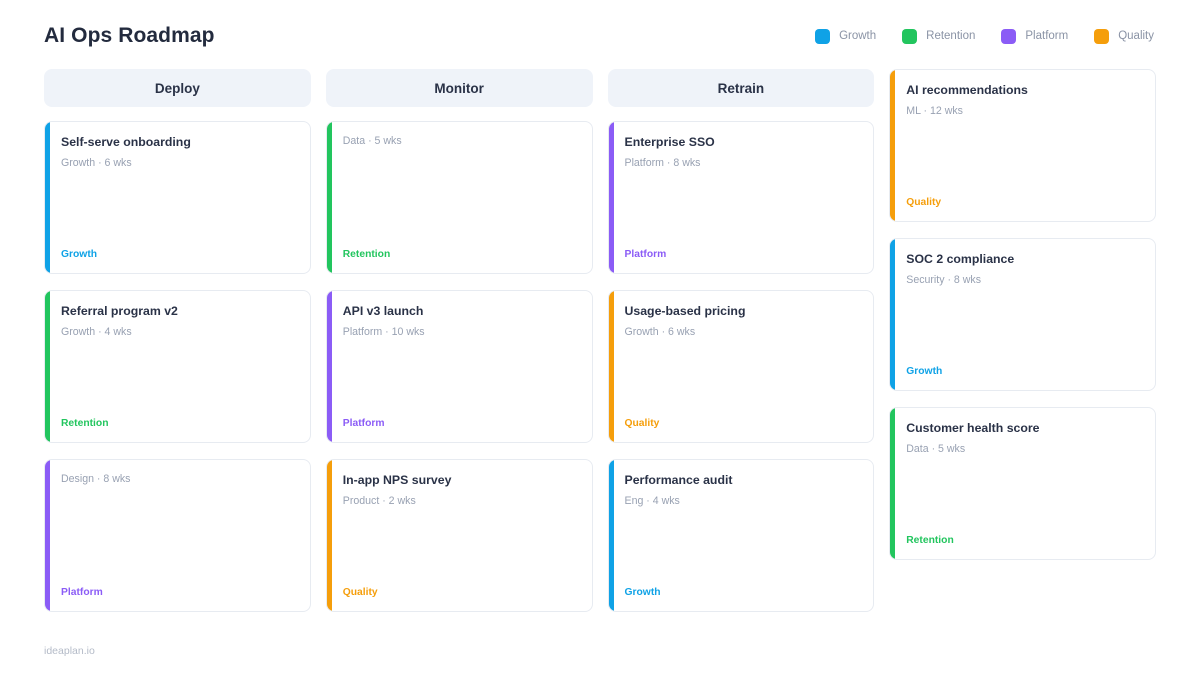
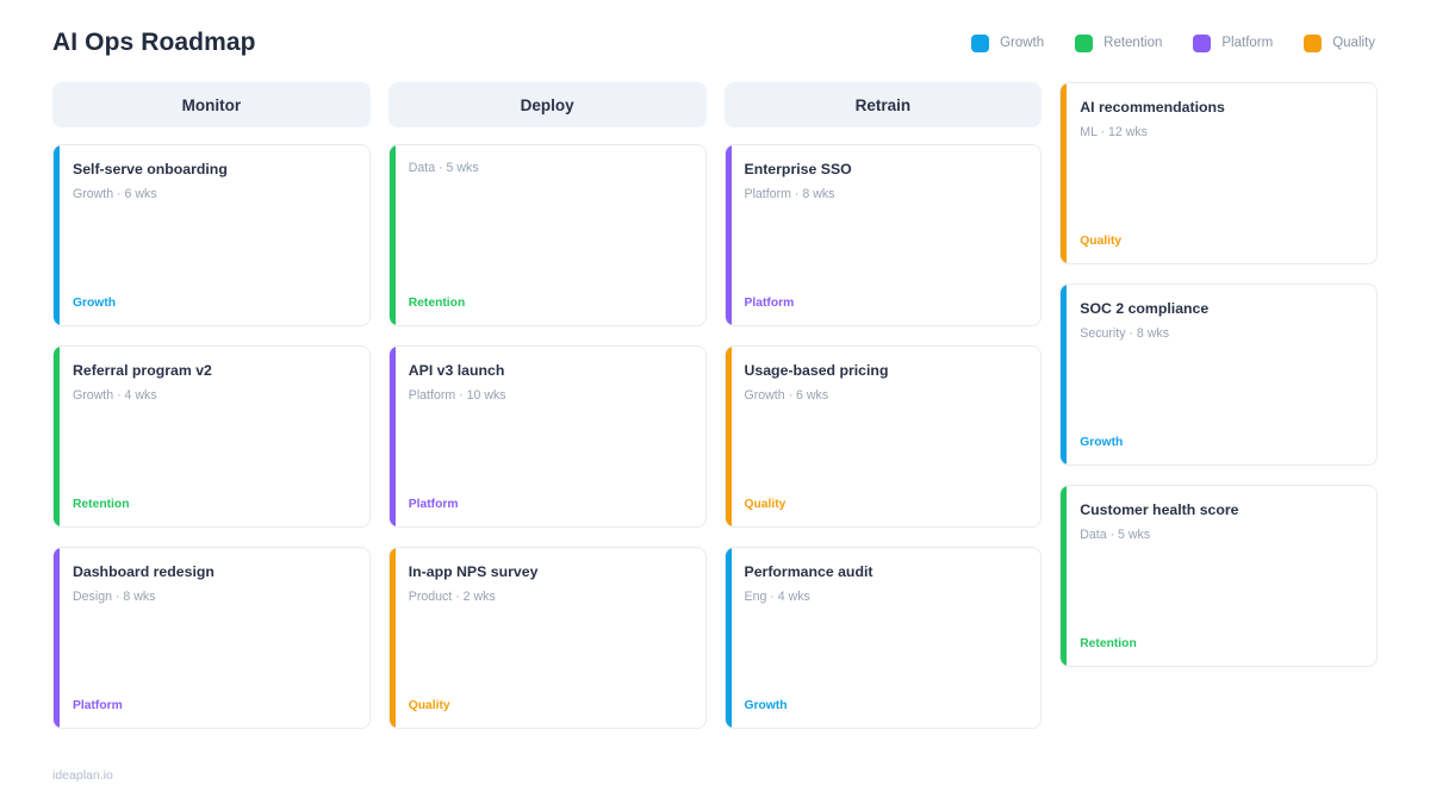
  AI Ops Roadmap
  Growth
  Retention
  Platform
  Quality
- Deploy
+ Monitor
  Self-serve onboarding
  Growth · 6 wks
  Growth
  Referral program v2
  Growth · 4 wks
  Retention
+ Dashboard redesign
  Design · 8 wks
  Platform
- Monitor
+ Deploy
  Data · 5 wks
  Retention
  API v3 launch
  Platform · 10 wks
  Platform
  In-app NPS survey
  Product · 2 wks
  Quality
  Retrain
  Enterprise SSO
  Platform · 8 wks
  Platform
  Usage-based pricing
  Growth · 6 wks
  Quality
  Performance audit
  Eng · 4 wks
  Growth
  AI recommendations
  ML · 12 wks
  Quality
  SOC 2 compliance
  Security · 8 wks
  Growth
  Customer health score
  Data · 5 wks
  Retention
  ideaplan.io
